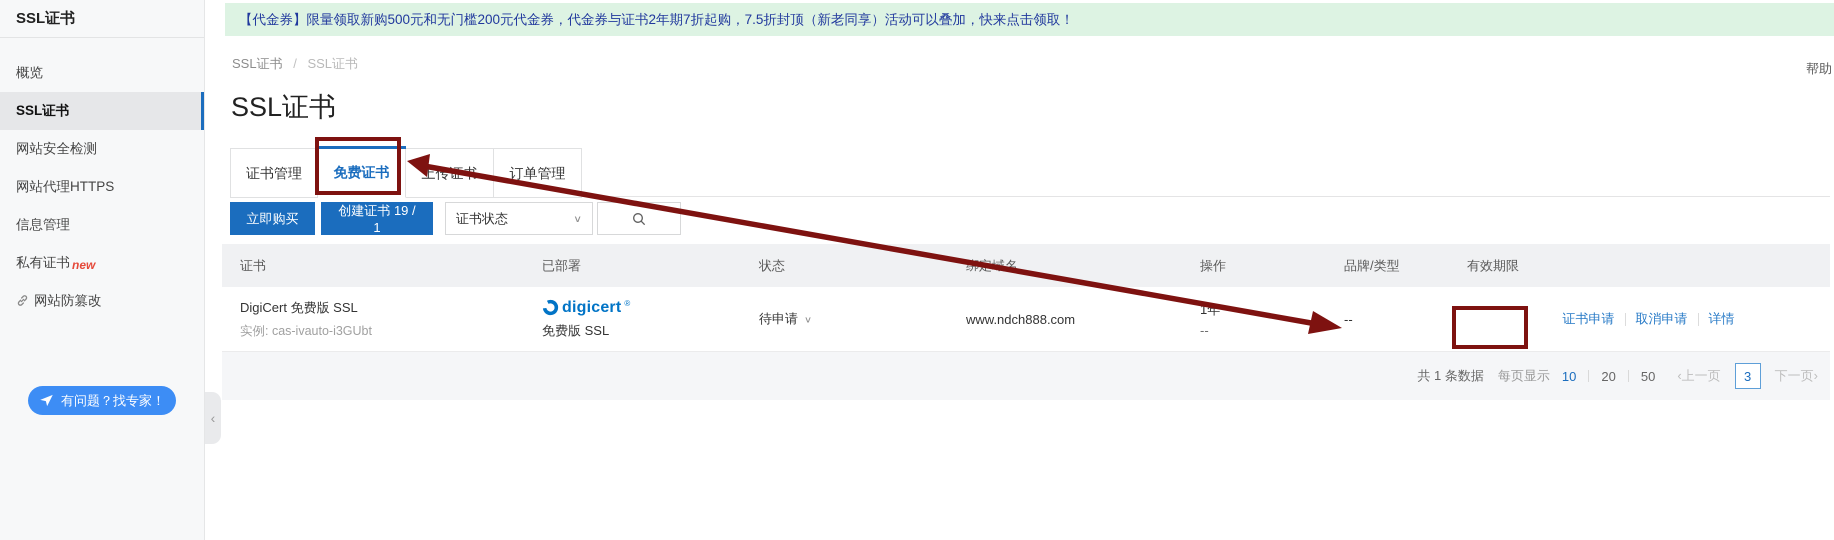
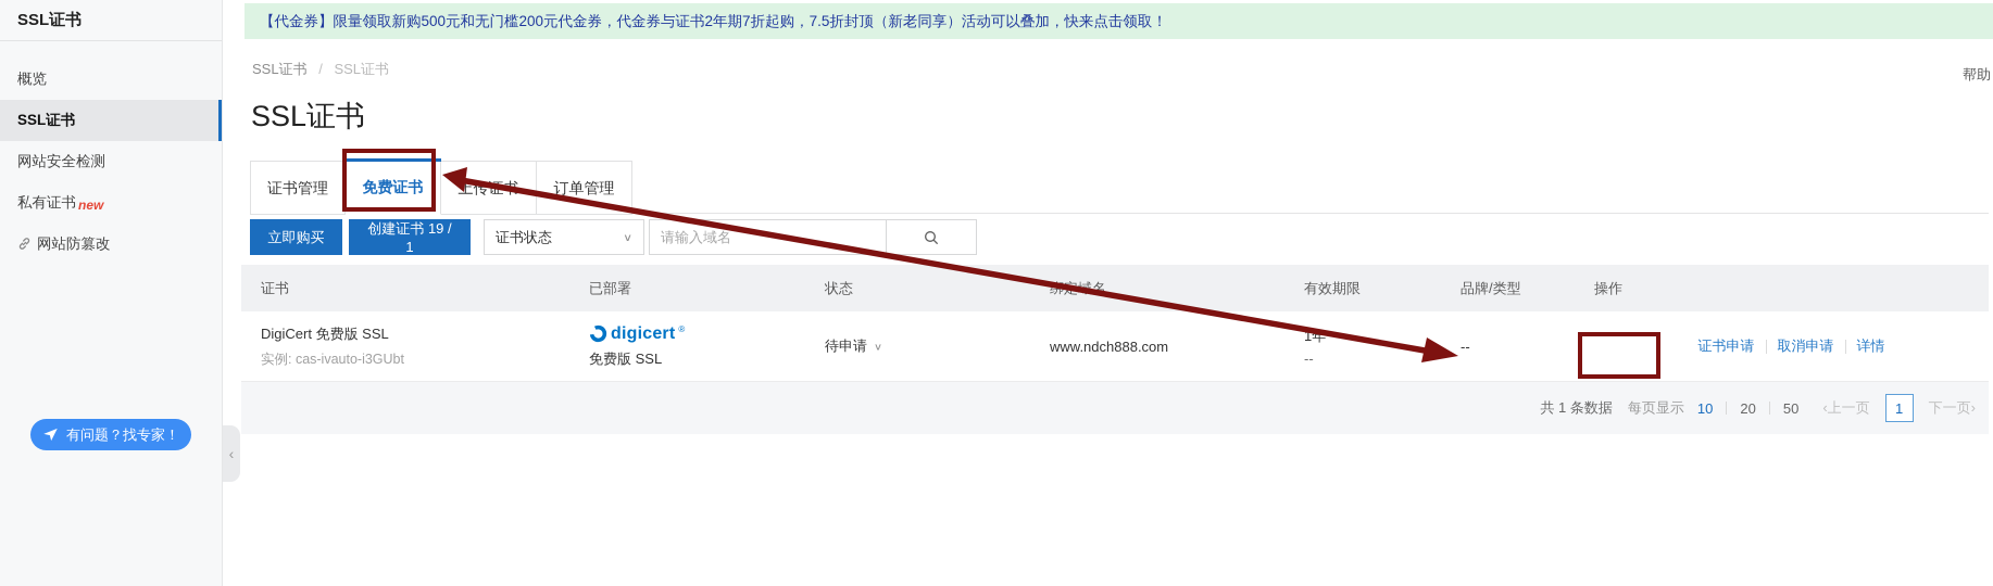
  SSL证书
  概览
  SSL证书
  网站安全检测
- 网站代理HTTPS
- 信息管理
  私有证书
  new
  网站防篡改
  有问题？找专家！
  ‹
  【代金券】限量领取新购500元和无门槛200元代金券，代金券与证书2年期7折起购，7.5折封顶（新老同享）活动可以叠加，快来点击领取！
  SSL证书 / SSL证书
  帮助
  SSL证书
  证书管理
  免费证书
  订单管理
  立即购买
  创建证书 19 / 1
  证书状态
  ∨
+ 请输入域名
  证书
  已部署
  状态
- 操作
+ 有效期限
  品牌/类型
- 有效期限
+ 操作
  DigiCert 免费版 SSL
  实例: cas-ivauto-i3GUbt
  digicert
  ®
  免费版 SSL
  待申请
  ∨
  www.ndch888.com
  1年
  --
  --
  证书申请
  取消申请
  详情
  共 1 条数据
  每页显示
  10
  20
  50
  ‹上一页
- 3
+ 1
  下一页›
